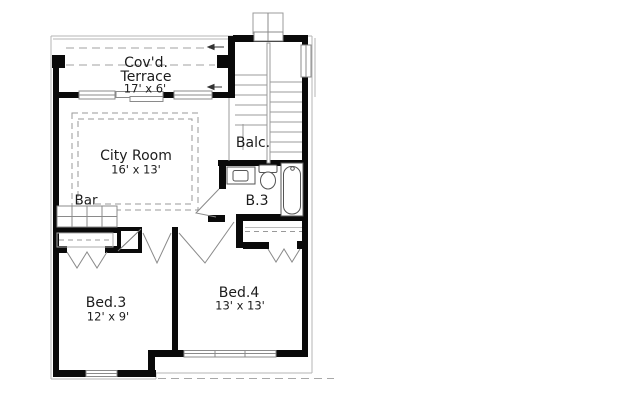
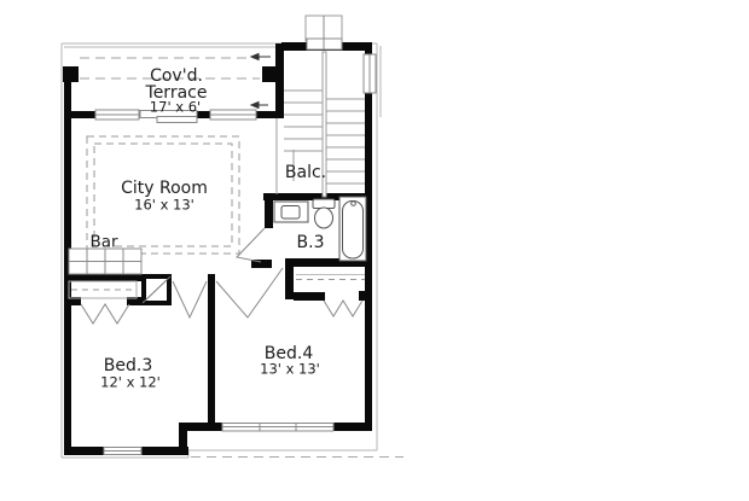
  Cov'd.
  Terrace
  17' x 6'
  City Room
  16' x 13'
  Bar
  Balc.
  B.3
  Bed.3
- 12' x 9'
+ 12' x 12'
  Bed.4
  13' x 13'
